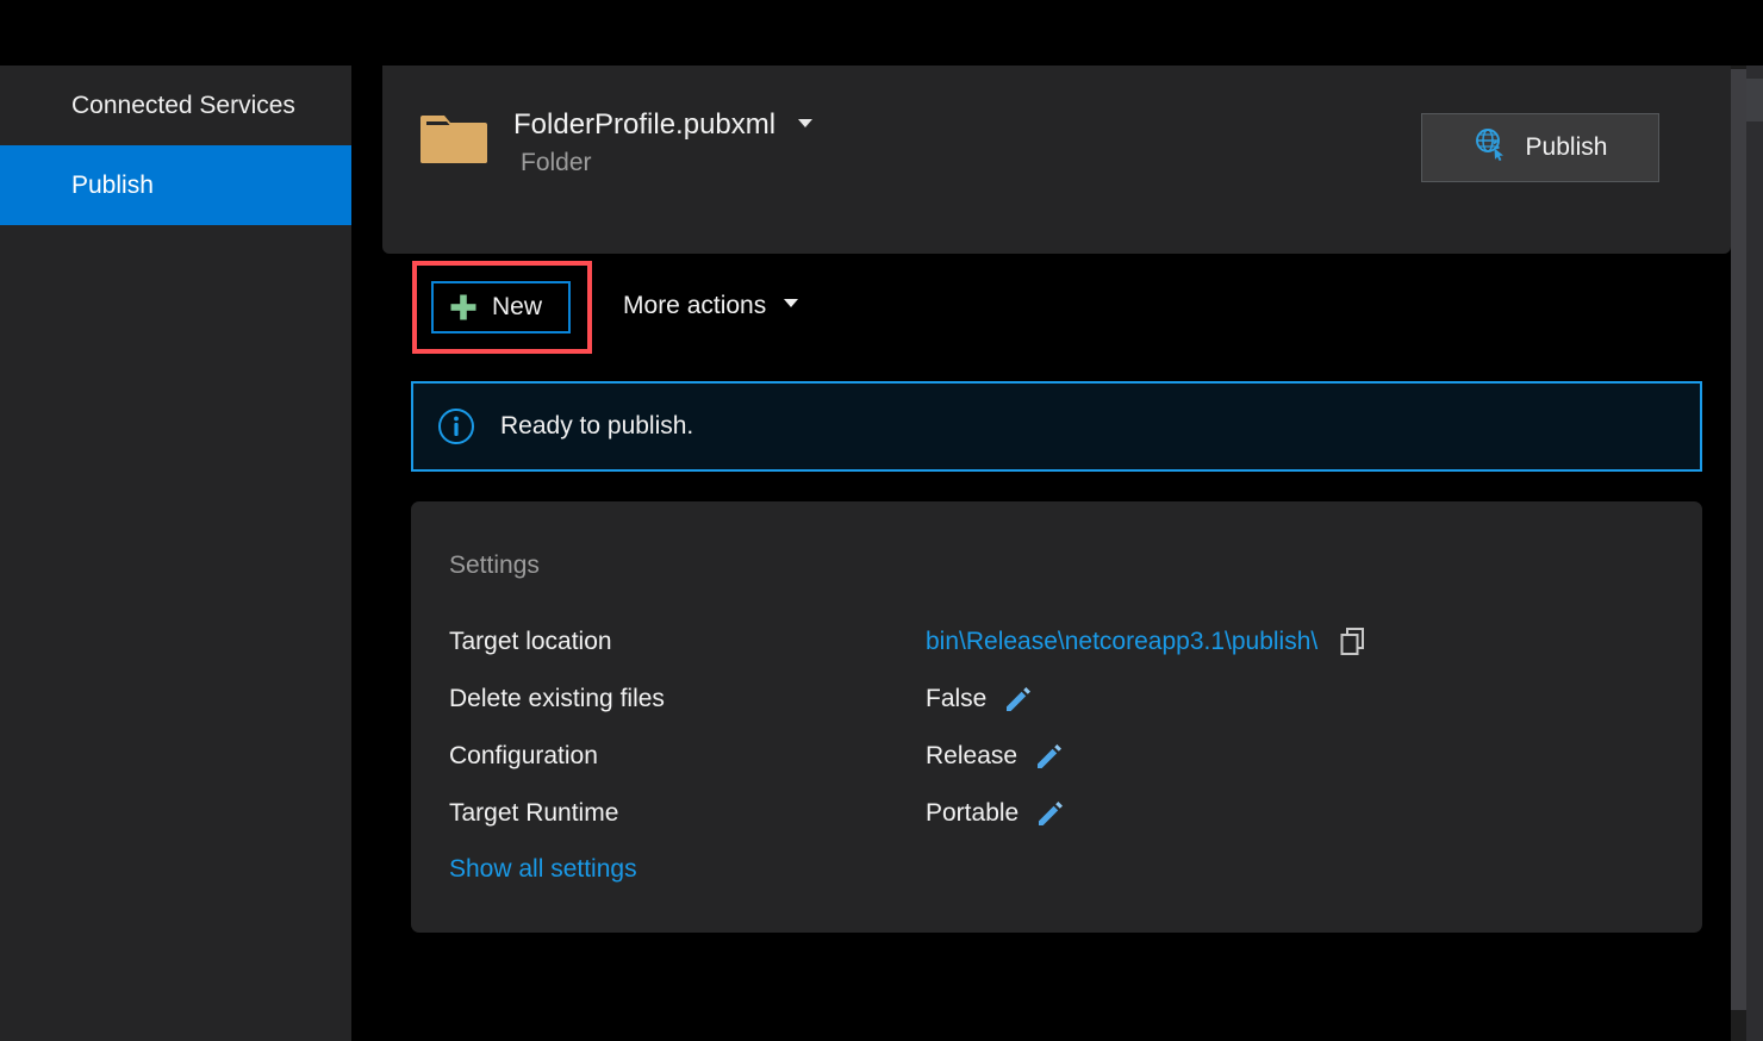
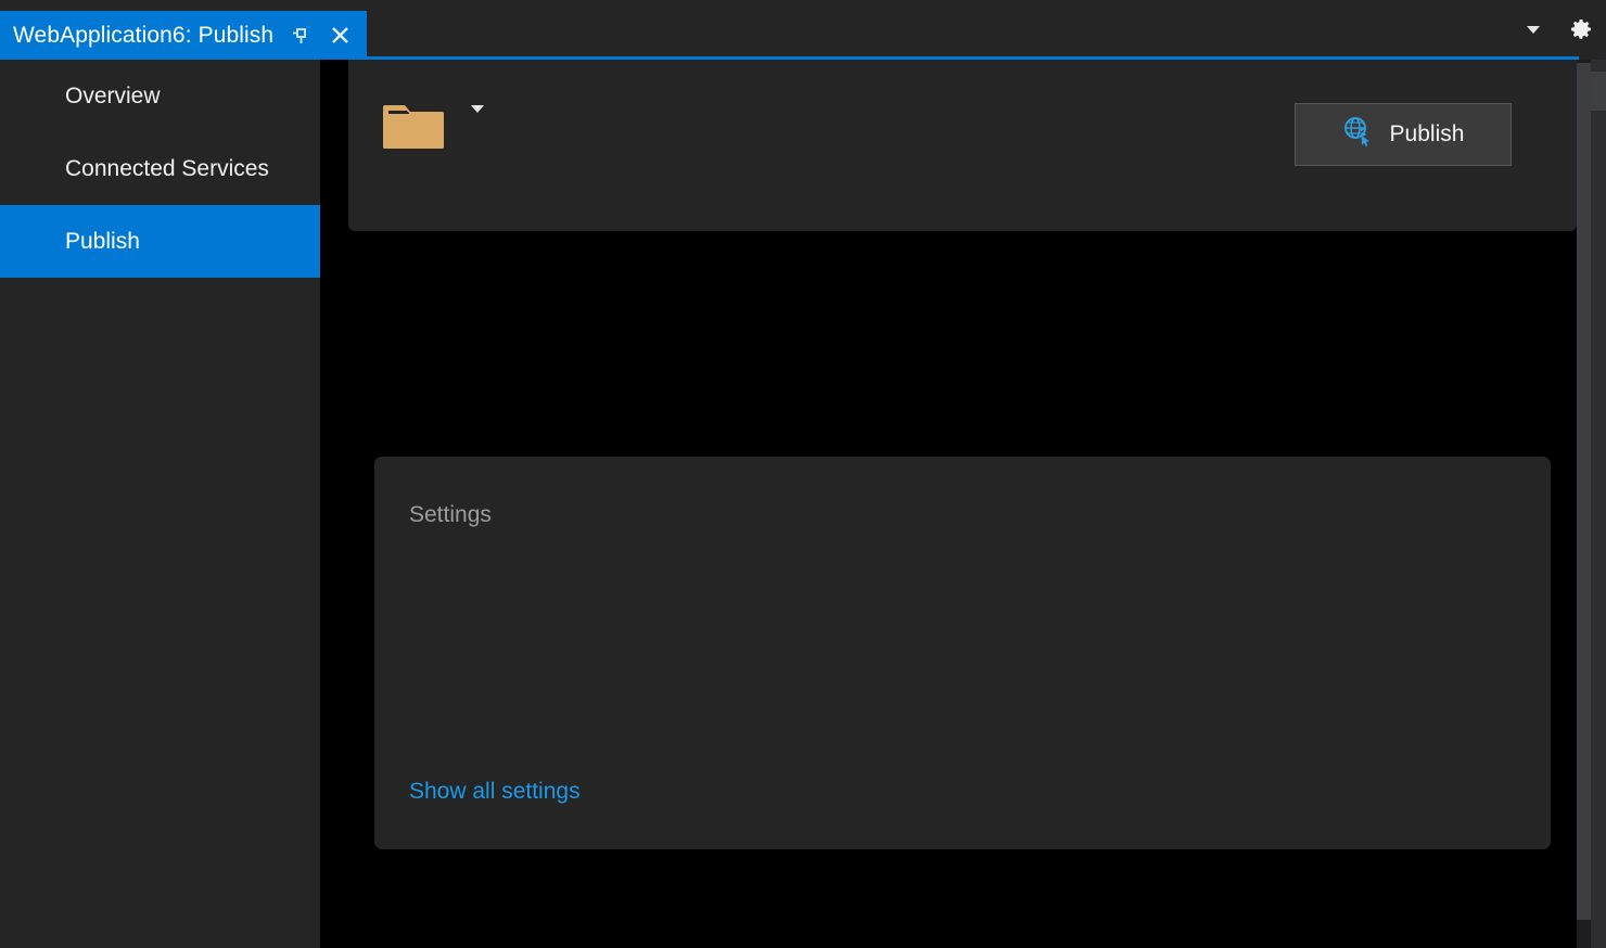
+ WebApplication6: Publish
+ Overview
  Connected Services
  Publish
- FolderProfile.pubxml
- Folder
  Publish
- New
- More actions
- Ready to publish.
  Settings
- Target location
- bin\Release\netcoreapp3.1\publish\
- Delete existing files
- False
- Configuration
- Release
- Target Runtime
- Portable
  Show all settings
